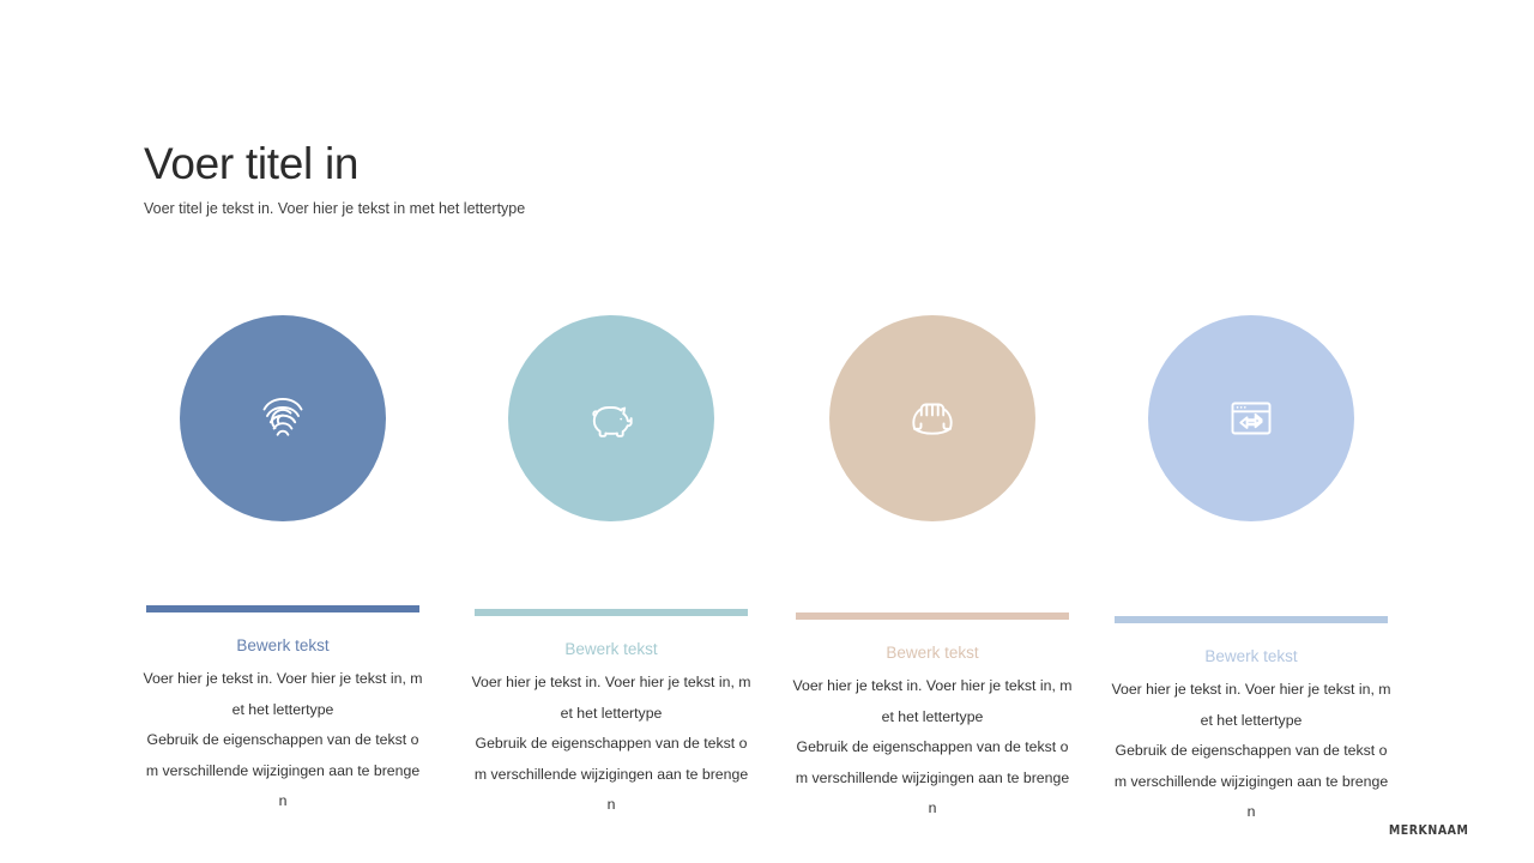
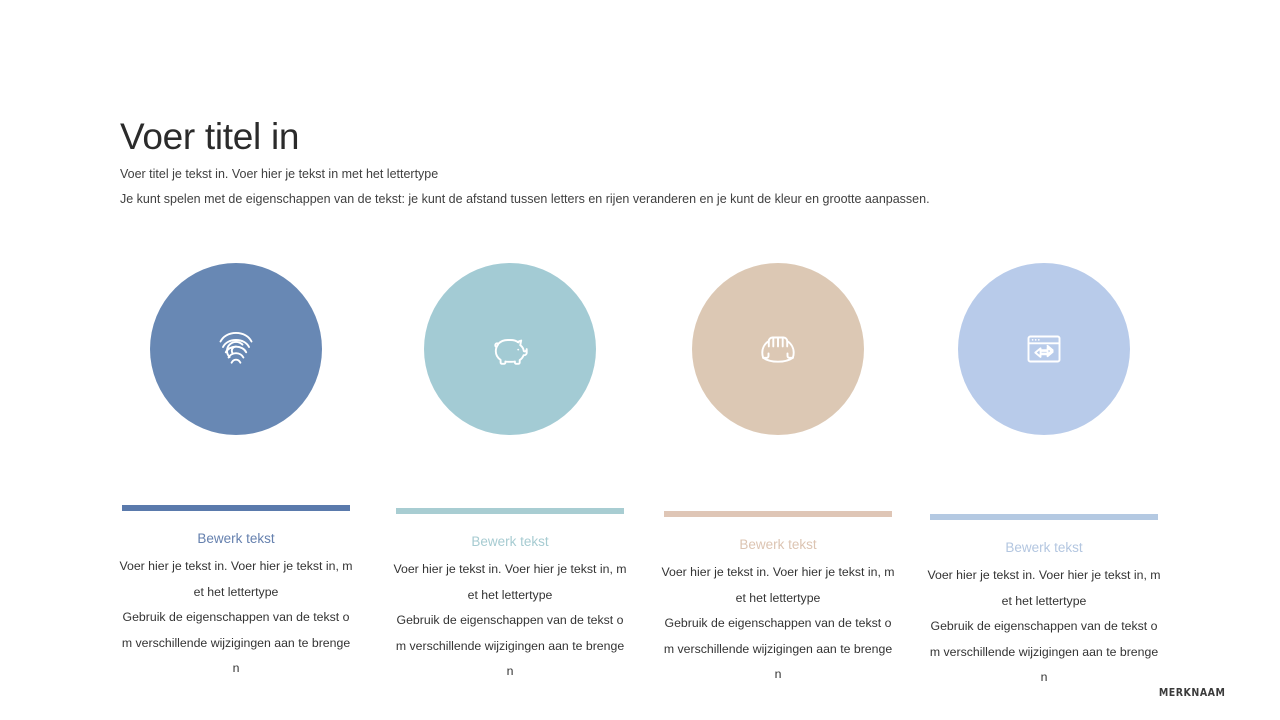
  Voer titel in
  Voer titel je tekst in. Voer hier je tekst in met het lettertype
+ Je kunt spelen met de eigenschappen van de tekst: je kunt de afstand tussen letters en rijen veranderen en je kunt de kleur en grootte aanpassen.
  Bewerk tekst
  Voer hier je tekst in. Voer hier je tekst in, m
  et het lettertype
  Gebruik de eigenschappen van de tekst o
  m verschillende wijzigingen aan te brenge
  n
  Bewerk tekst
  Voer hier je tekst in. Voer hier je tekst in, m
  et het lettertype
  Gebruik de eigenschappen van de tekst o
  m verschillende wijzigingen aan te brenge
  n
  Bewerk tekst
  Voer hier je tekst in. Voer hier je tekst in, m
  et het lettertype
  Gebruik de eigenschappen van de tekst o
  m verschillende wijzigingen aan te brenge
  n
  Bewerk tekst
  Voer hier je tekst in. Voer hier je tekst in, m
  et het lettertype
  Gebruik de eigenschappen van de tekst o
  m verschillende wijzigingen aan te brenge
  n
  MERKNAAM
